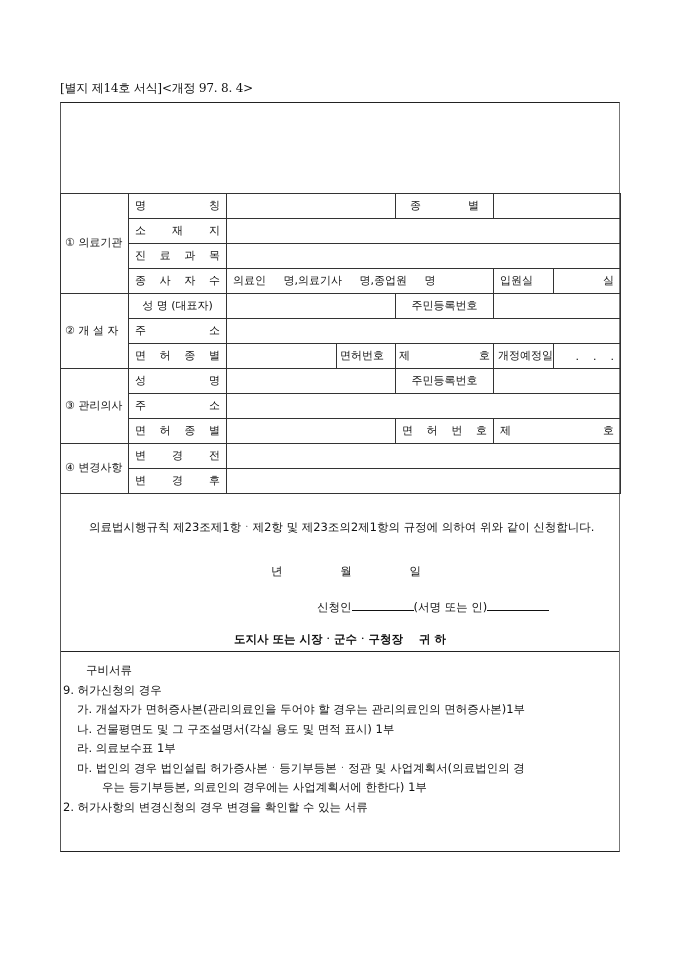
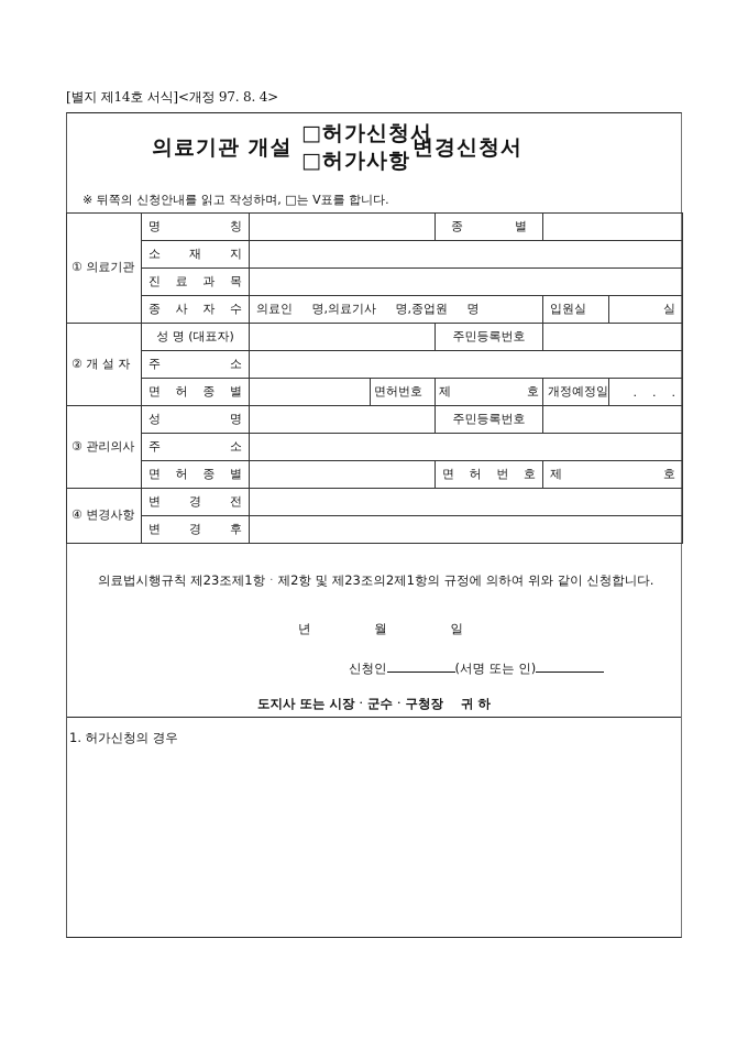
  [별지 제14호 서식]<개정 97. 8. 4>
+ 의료기관 개설
+ □허가신청서
+ □허가사항
+ 변경신청서
+ ※ 뒤쪽의 신청안내를 읽고 작성하며, □는 V표를 합니다.
  ① 의료기관	명 칭		종 별
  소 재 지
  진 료 과 목
  종 사 자 수	의료인 명,의료기사 명,종업원 명	입원실	실
  ② 개 설 자	성 명 (대표자)		주민등록번호
  주 소
  면 허 종 별		면허번호	제 호	개정예정일	. . .
  ③ 관리의사	성 명		주민등록번호
  주 소
  면 허 종 별		면 허 번 호	제 호
  ④ 변경사항	변 경 전
  변 경 후
  의료법시행규칙 제23조제1항ㆍ제2항 및 제23조의2제1항의 규정에 의하여 위와 같이 신청합니다.
  년
  월
  일
  신청인 (서명 또는 인)
  도지사 또는 시장ㆍ군수ㆍ구청장 귀 하
- 구비서류
- 9. 허가신청의 경우
+ 1. 허가신청의 경우
- 가. 개설자가 면허증사본(관리의료인을 두어야 할 경우는 관리의료인의 면허증사본)1부
- 나. 건물평면도 및 그 구조설명서(각실 용도 및 면적 표시) 1부
- 라. 의료보수표 1부
- 마. 법인의 경우 법인설립 허가증사본ㆍ등기부등본ㆍ정관 및 사업계획서(의료법인의 경
- 우는 등기부등본, 의료인의 경우에는 사업계획서에 한한다) 1부
- 2. 허가사항의 변경신청의 경우 변경을 확인할 수 있는 서류
